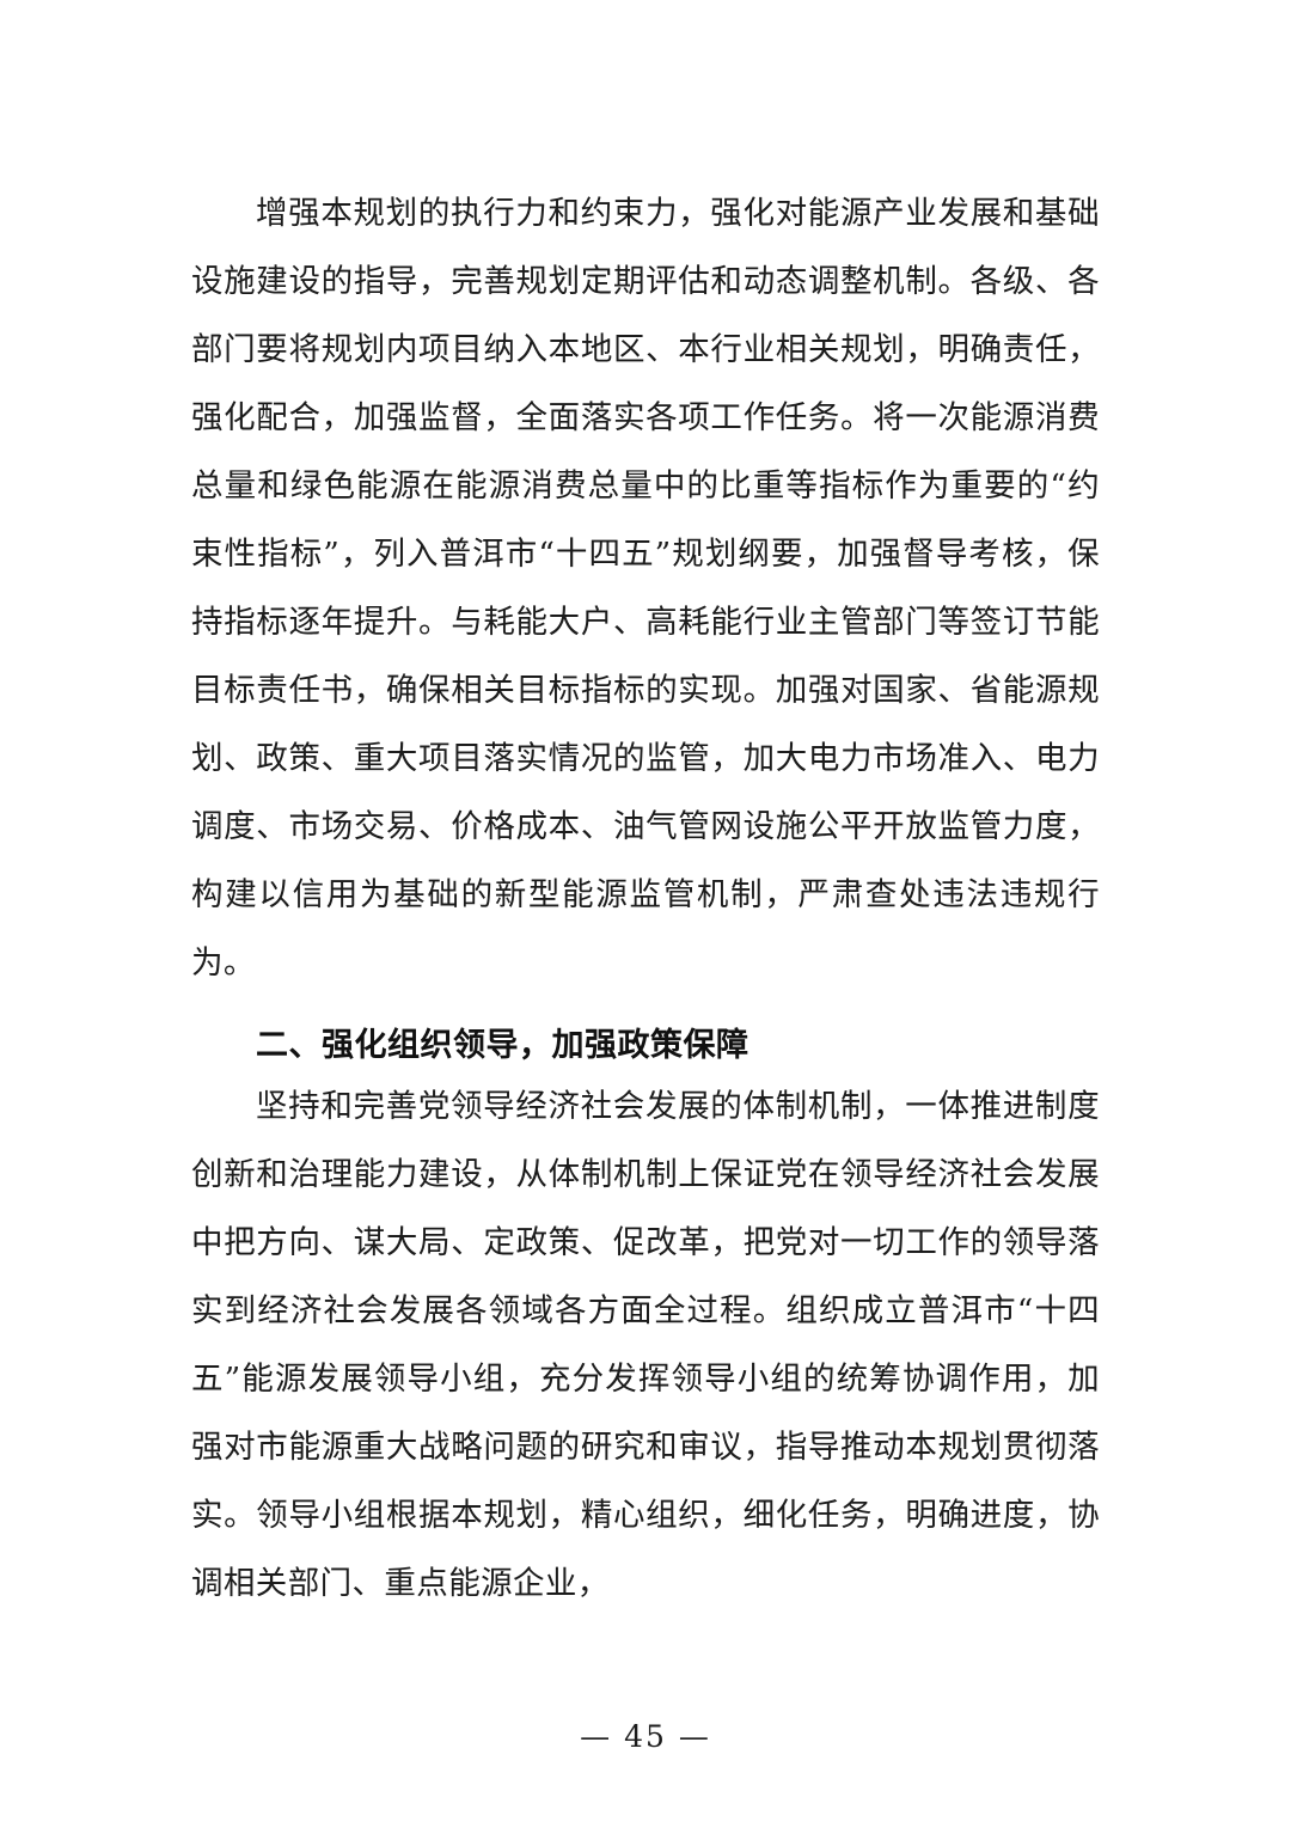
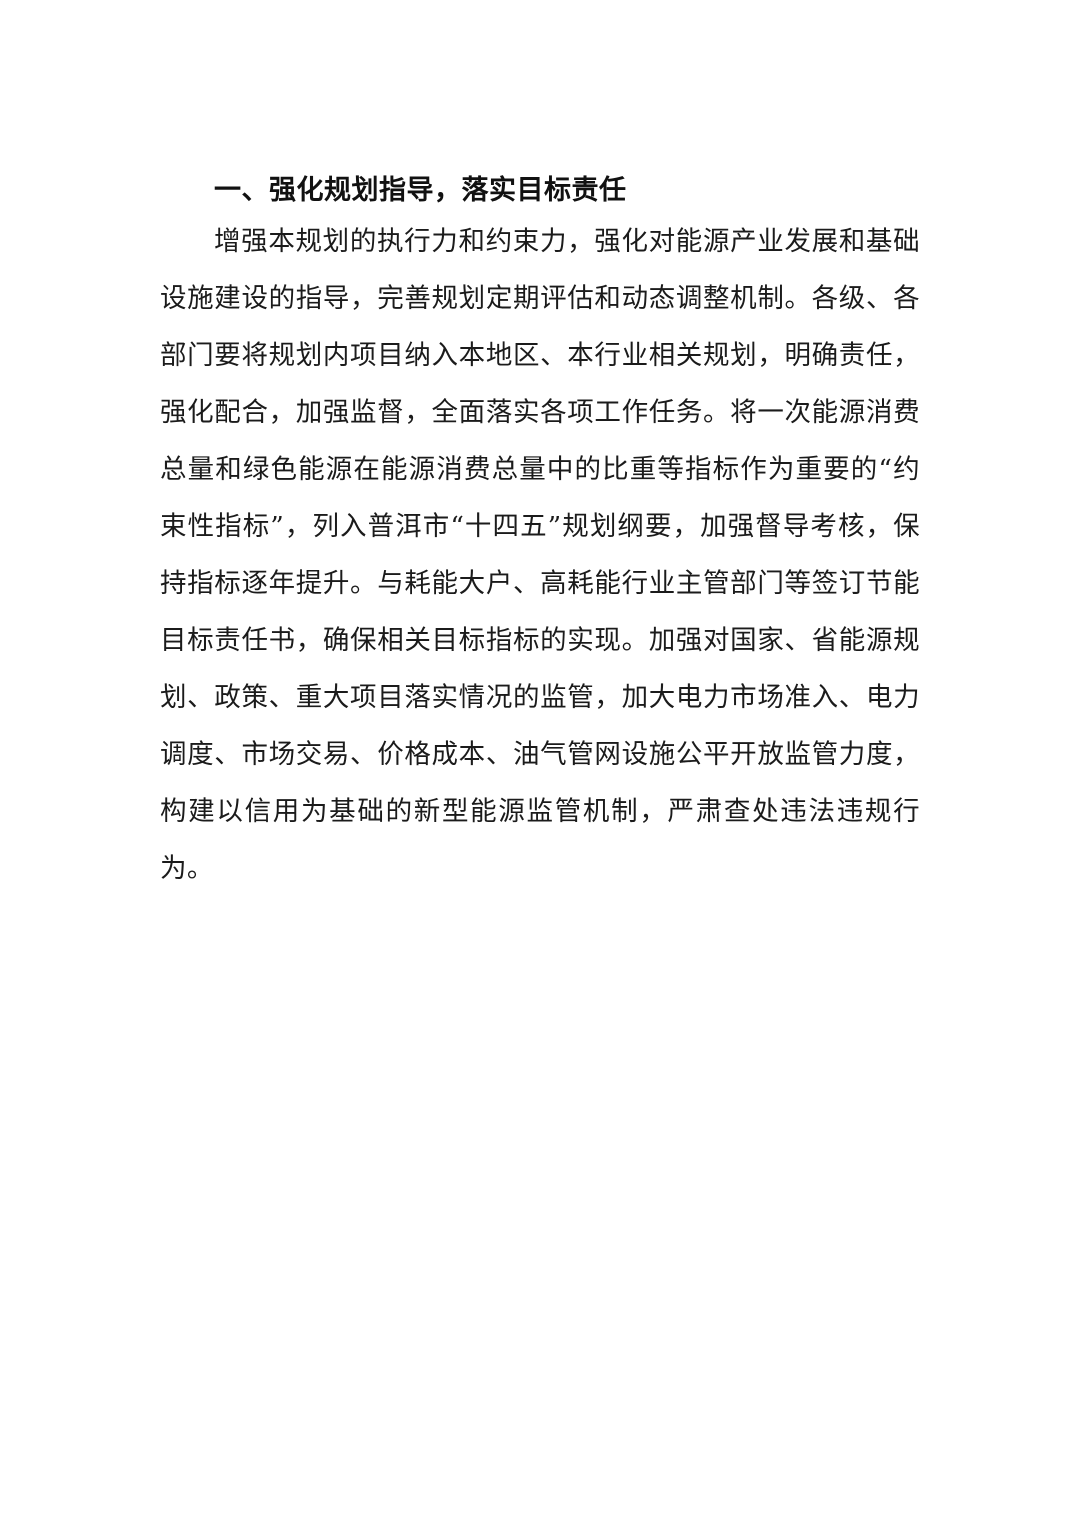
+ 一、强化规划指导，落实目标责任
  增强本规划的执行力和约束力，强化对能源产业发展和基础设施建设的指导，完善规划定期评估和动态调整机制。各级、各部门要将规划内项目纳入本地区、本行业相关规划，明确责任，强化配合，加强监督，全面落实各项工作任务。将一次能源消费总量和绿色能源在能源消费总量中的比重等指标作为重要的“约束性指标”，列入普洱市“十四五”规划纲要，加强督导考核，保持指标逐年提升。与耗能大户、高耗能行业主管部门等签订节能目标责任书，确保相关目标指标的实现。加强对国家、省能源规划、政策、重大项目落实情况的监管，加大电力市场准入、电力调度、市场交易、价格成本、油气管网设施公平开放监管力度，构建以信用为基础的新型能源监管机制，严肃查处违法违规行为。
- 二、强化组织领导，加强政策保障
- 坚持和完善党领导经济社会发展的体制机制，一体推进制度创新和治理能力建设，从体制机制上保证党在领导经济社会发展中把方向、谋大局、定政策、促改革，把党对一切工作的领导落实到经济社会发展各领域各方面全过程。组织成立普洱市“十四五”能源发展领导小组，充分发挥领导小组的统筹协调作用，加强对市能源重大战略问题的研究和审议，指导推动本规划贯彻落实。领导小组根据本规划，精心组织，细化任务，明确进度，协调相关部门、重点能源企业，
- — 45 —
